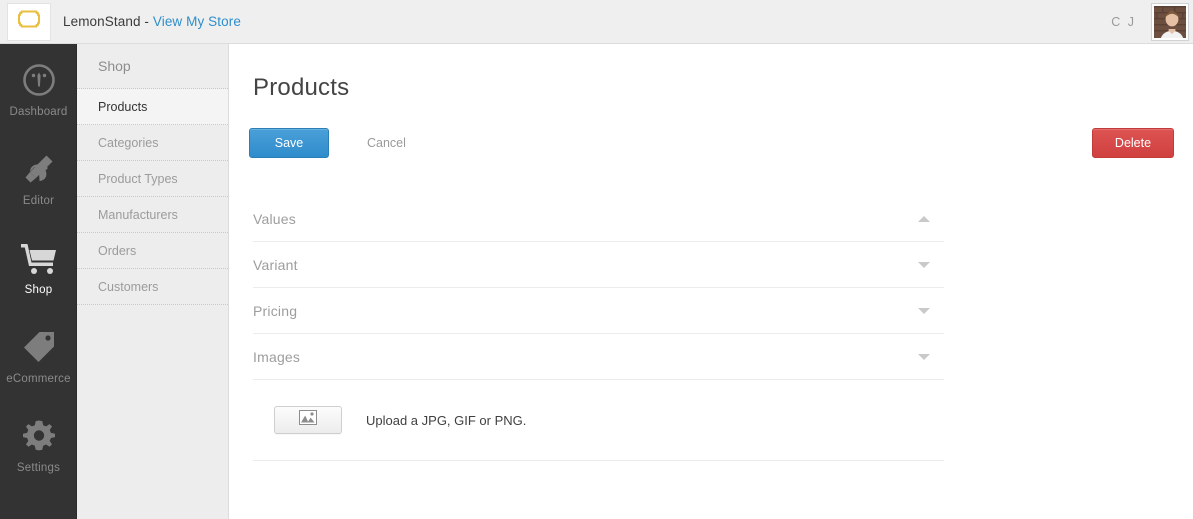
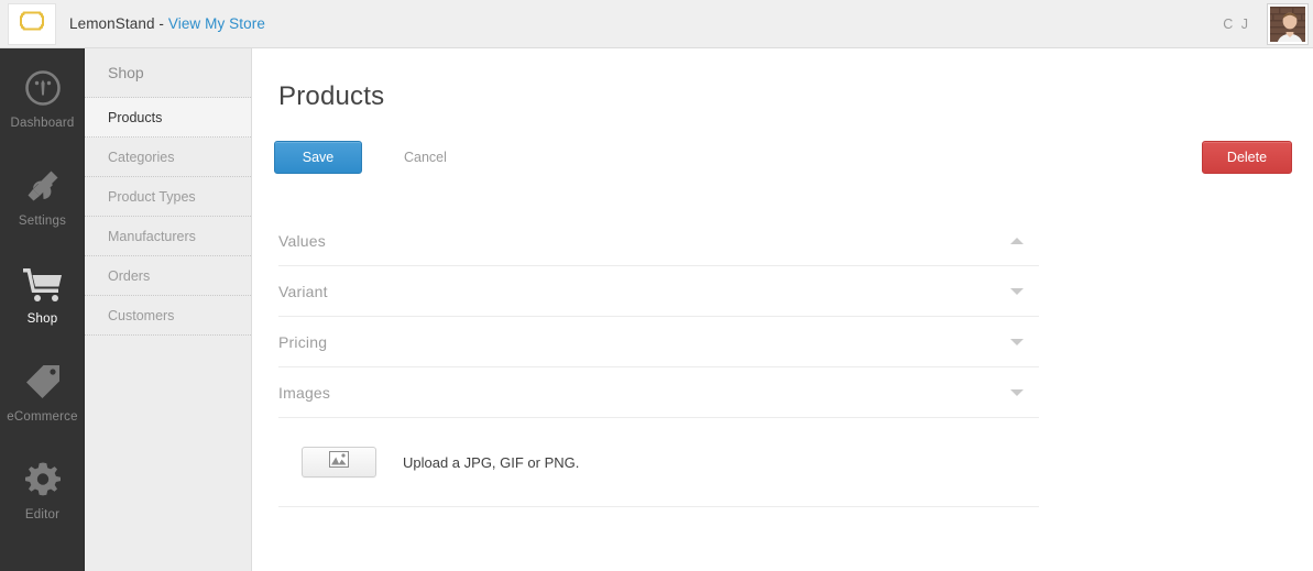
  LemonStand - View My Store
  C J
  Dashboard
- Editor
+ Settings
  Shop
  eCommerce
- Settings
+ Editor
  Shop
  Products
  Categories
  Product Types
  Manufacturers
  Orders
  Customers
  Products
  Save
  Cancel
  Delete
  Values
  Variant
  Pricing
  Images
  Upload a JPG, GIF or PNG.
